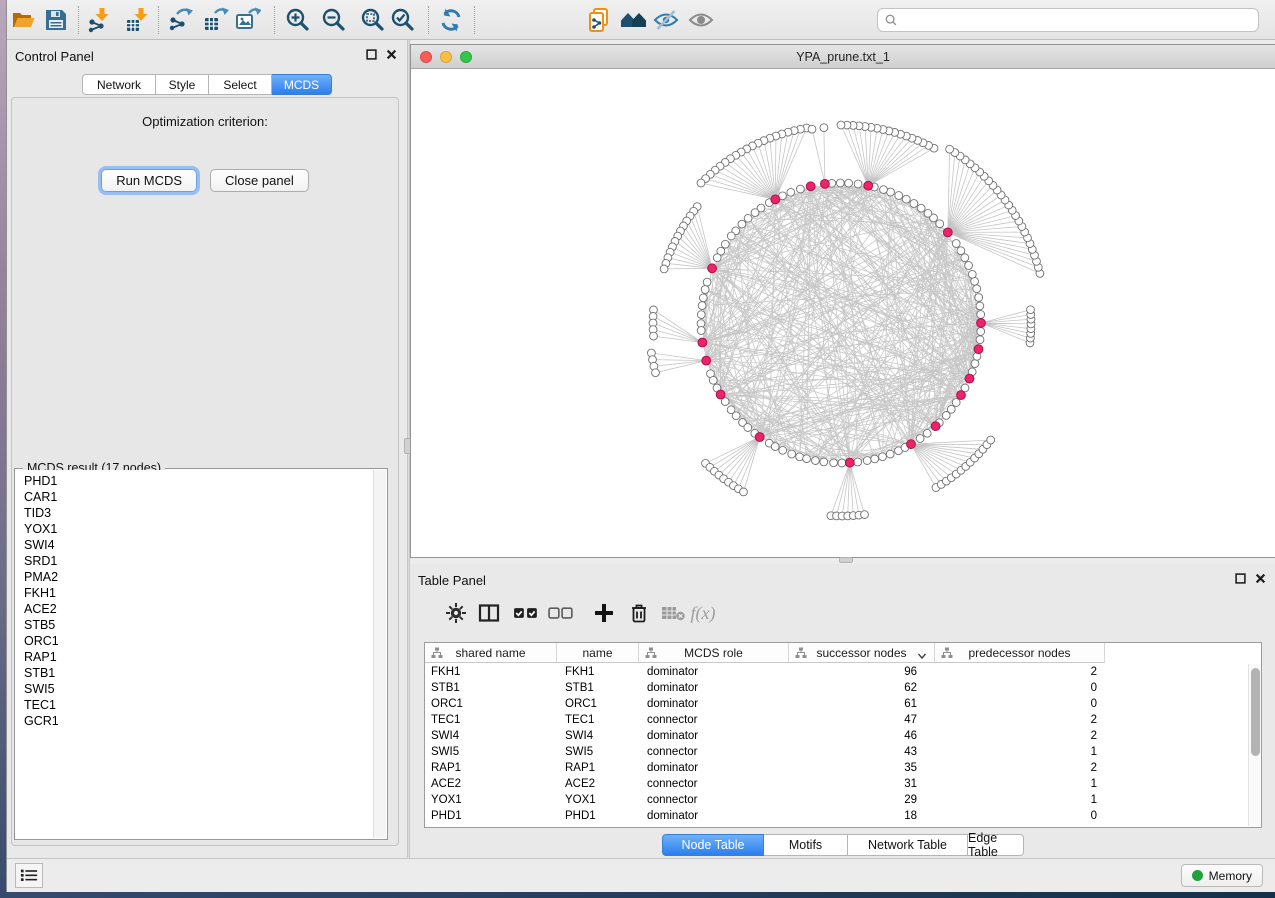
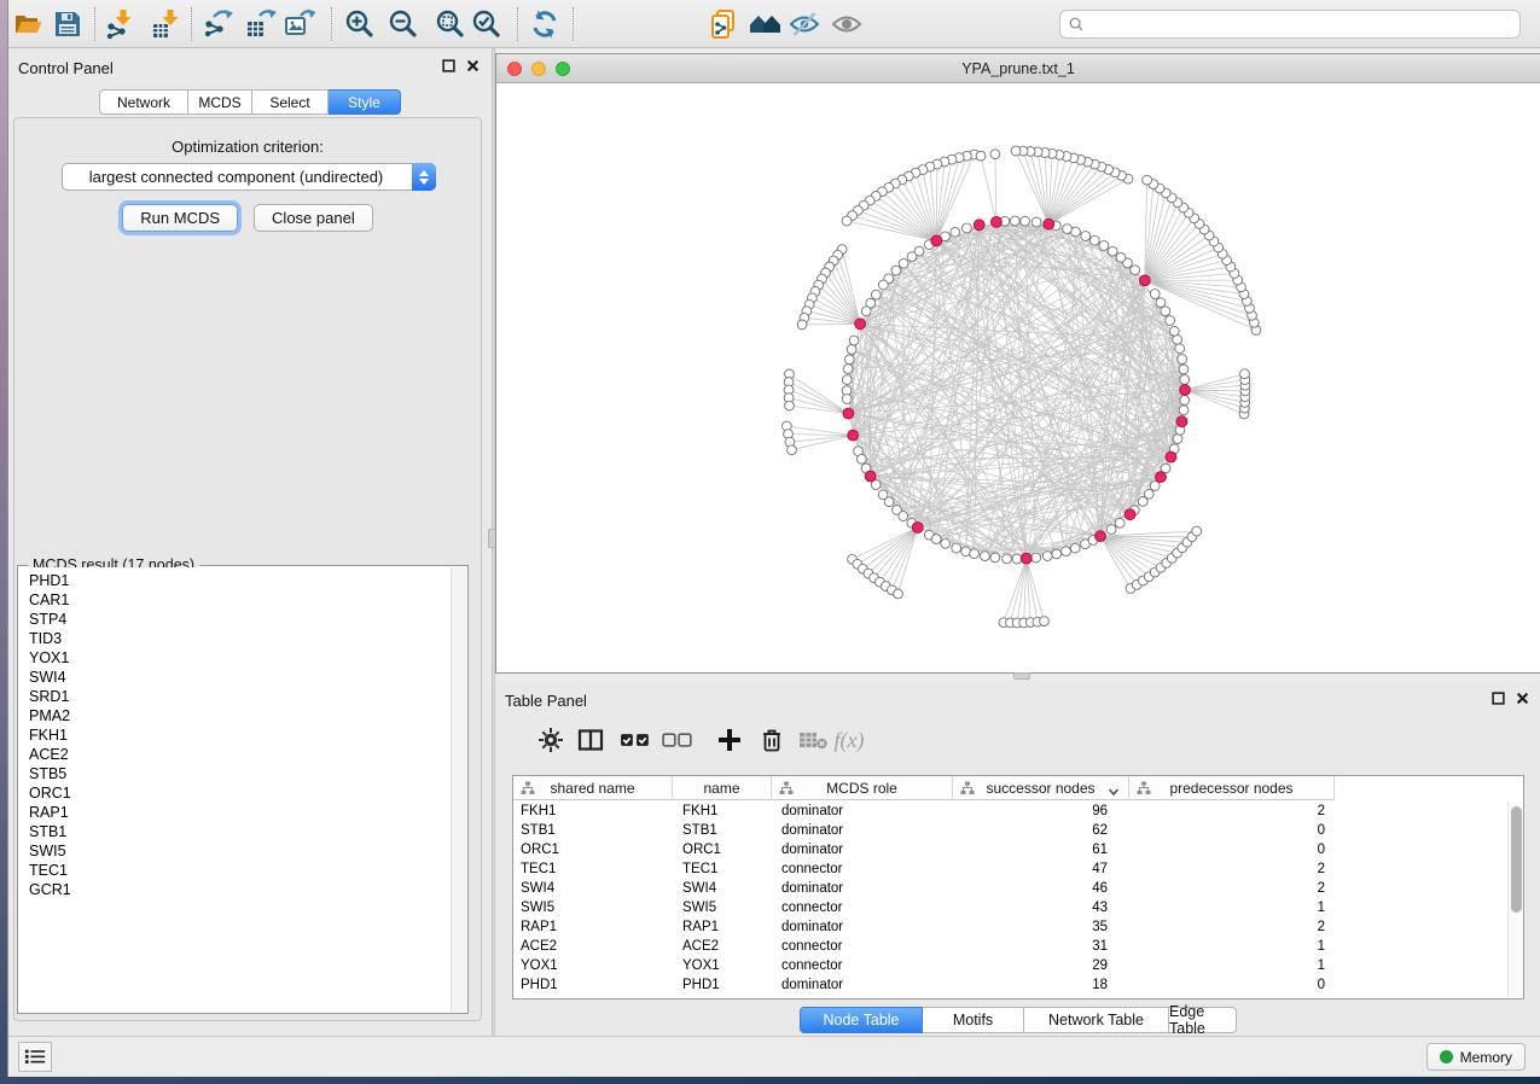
  Control Panel
  Network
- Style
+ MCDS
  Select
- MCDS
+ Style
  Optimization criterion:
+ largest connected component (undirected)
  Run MCDS
  Close panel
  MCDS result (17 nodes)
  PHD1
  CAR1
+ STP4
  TID3
  YOX1
  SWI4
  SRD1
  PMA2
  FKH1
  ACE2
  STB5
  ORC1
  RAP1
  STB1
  SWI5
  TEC1
  GCR1
  YPA_prune.txt_1
  Table Panel
  f(x)
  shared name
  name
  MCDS role
  successor nodes
  predecessor nodes
  FKH1
  FKH1
  dominator
  96
  2
  STB1
  STB1
  dominator
  62
  0
  ORC1
  ORC1
  dominator
  61
  0
  TEC1
  TEC1
  connector
  47
  2
  SWI4
  SWI4
  dominator
  46
  2
  SWI5
  SWI5
  connector
  43
  1
  RAP1
  RAP1
  dominator
  35
  2
  ACE2
  ACE2
  connector
  31
  1
  YOX1
  YOX1
  connector
  29
  1
  PHD1
  PHD1
  dominator
  18
  0
  Node Table
  Motifs
  Network Table
  Edge Table
  Memory
